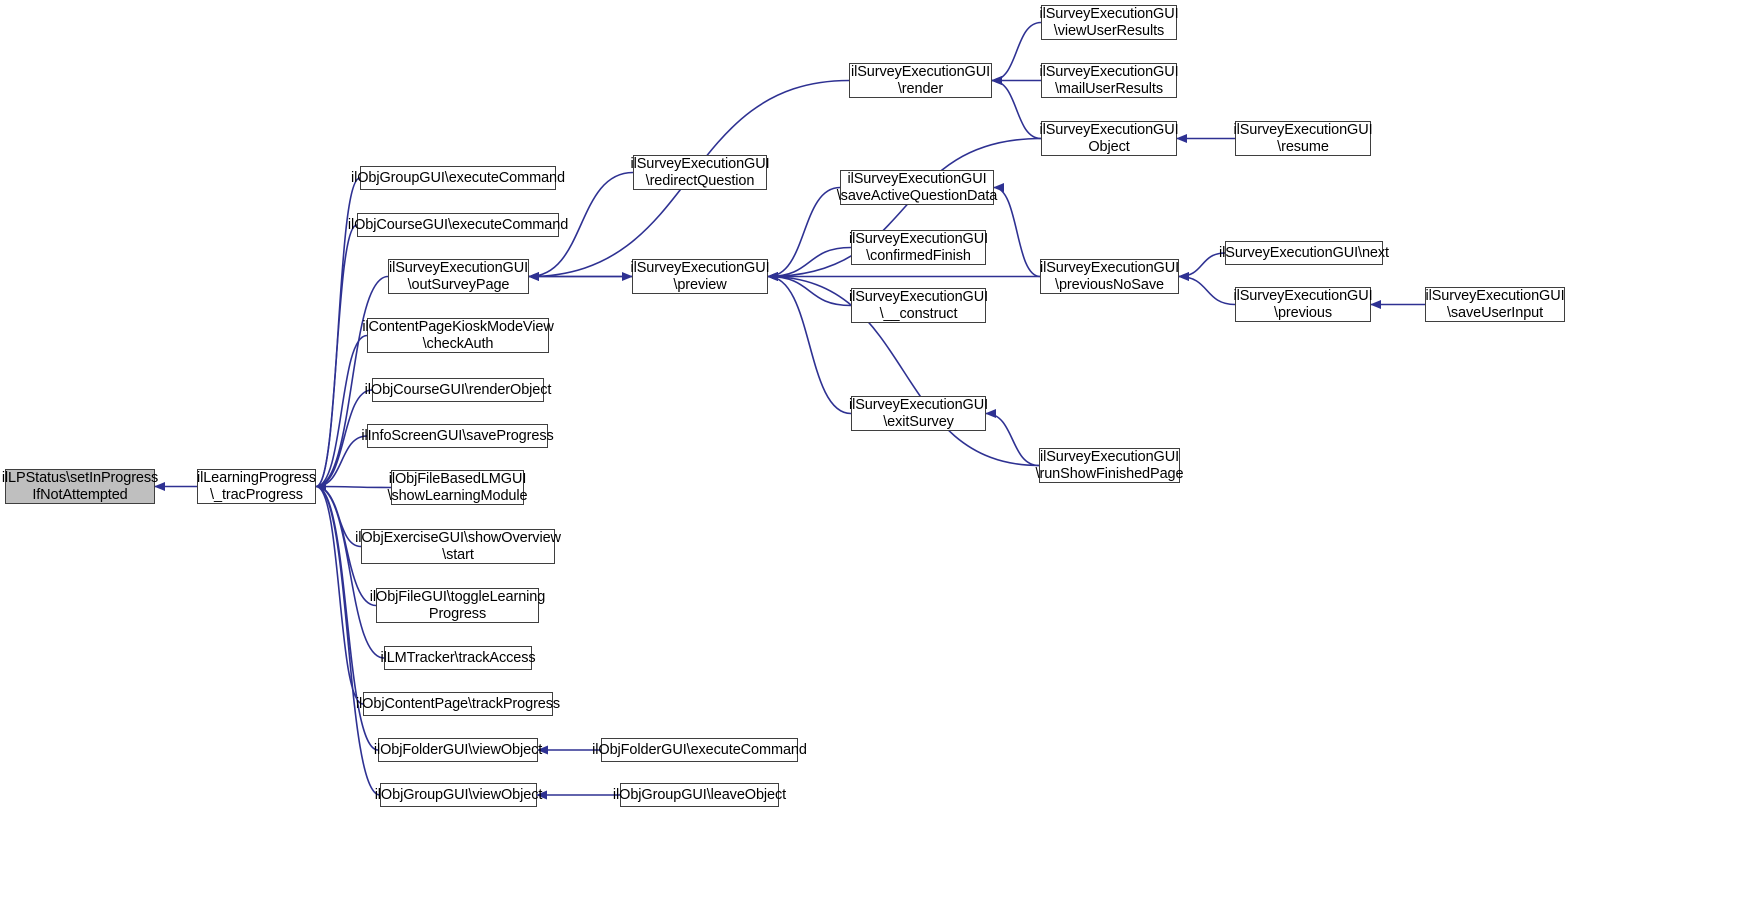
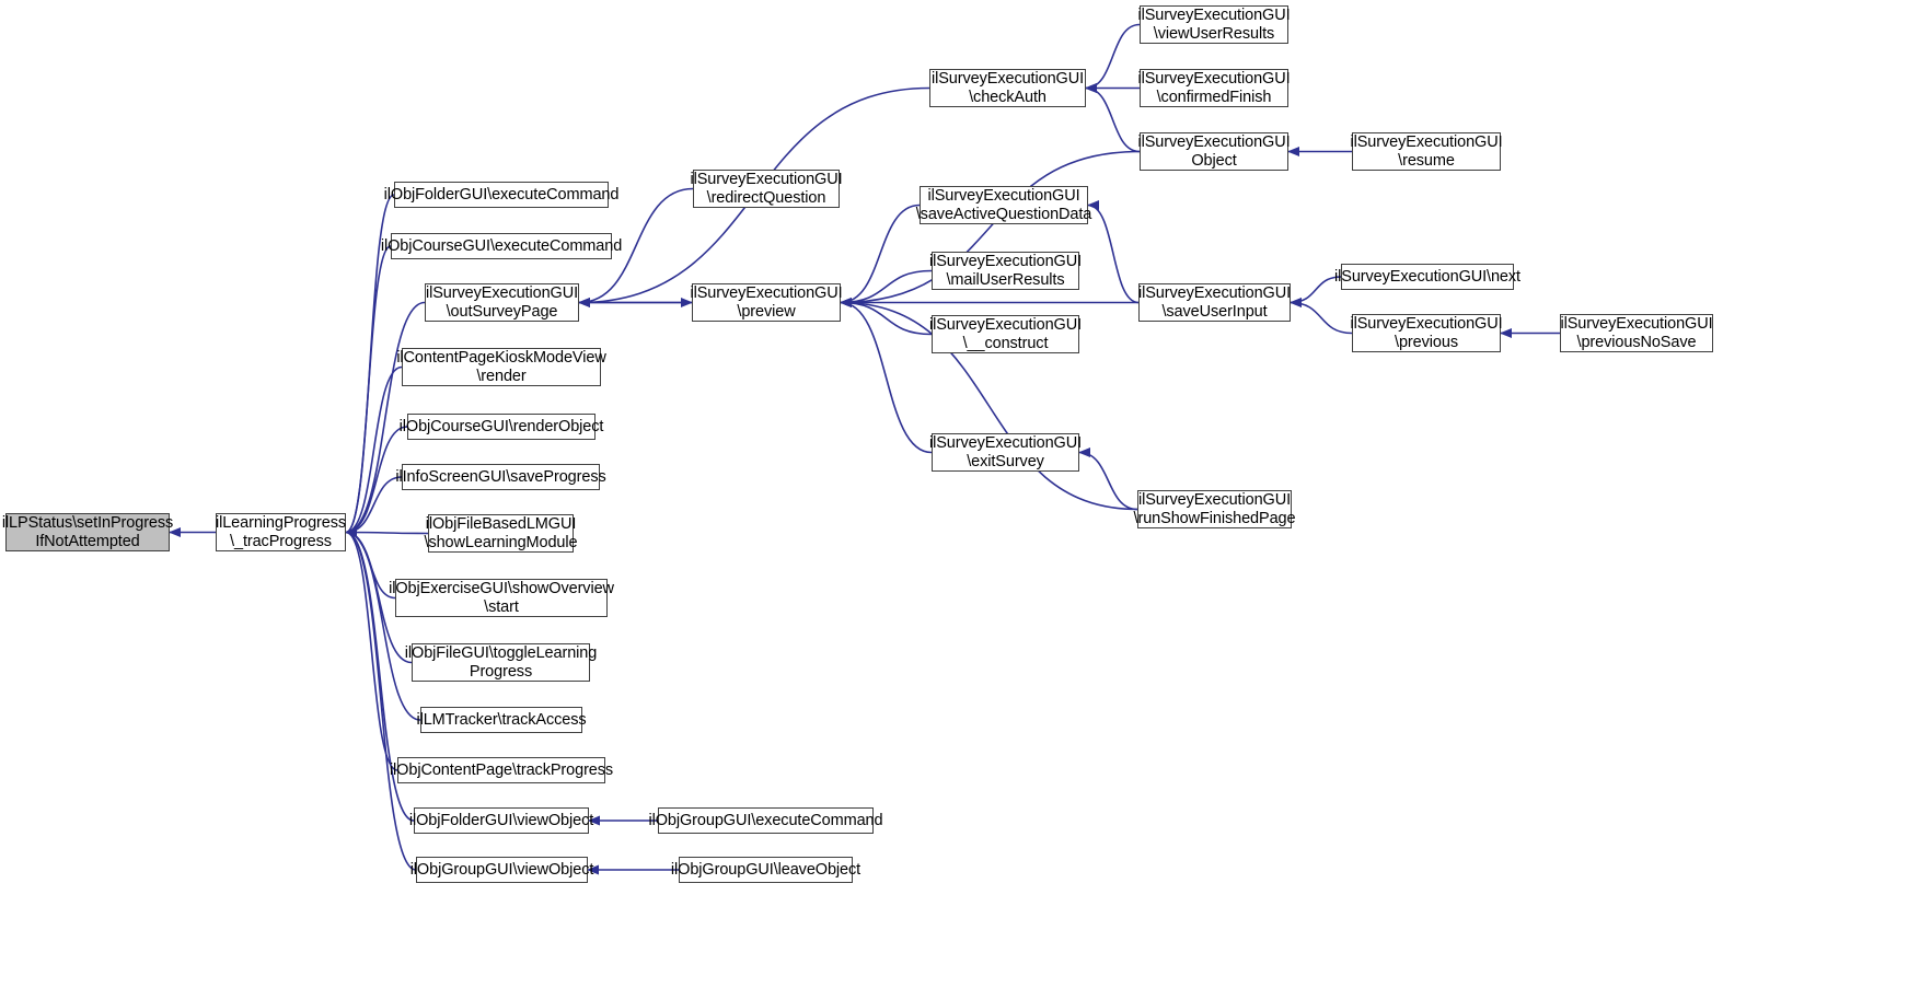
  ilLPStatus\setInProgress
  IfNotAttempted
  ilLearningProgress
  \_tracProgress
- ilObjGroupGUI\executeCommand
+ ilObjFolderGUI\executeCommand
  ilObjCourseGUI\executeCommand
  ilSurveyExecutionGUI
  \outSurveyPage
  ilContentPageKioskModeView
- \checkAuth
+ \render
  ilObjCourseGUI\renderObject
  ilInfoScreenGUI\saveProgress
  ilObjFileBasedLMGUI
  \showLearningModule
  ilObjExerciseGUI\showOverview
  \start
  ilObjFileGUI\toggleLearning
  Progress
  ilLMTracker\trackAccess
  ilObjContentPage\trackProgress
  ilObjFolderGUI\viewObject
  ilObjGroupGUI\viewObject
- ilObjFolderGUI\executeCommand
+ ilObjGroupGUI\executeCommand
  ilObjGroupGUI\leaveObject
  ilSurveyExecutionGUI
  \redirectQuestion
  ilSurveyExecutionGUI
  \preview
  ilSurveyExecutionGUI
- \render
+ \checkAuth
  ilSurveyExecutionGUI
  \saveActiveQuestionData
  ilSurveyExecutionGUI
- \confirmedFinish
+ \mailUserResults
  ilSurveyExecutionGUI
  \__construct
  ilSurveyExecutionGUI
  \exitSurvey
  ilSurveyExecutionGUI
  \viewUserResults
  ilSurveyExecutionGUI
- \mailUserResults
+ \confirmedFinish
  ilSurveyExecutionGUI
  Object
  ilSurveyExecutionGUI
- \previousNoSave
+ \saveUserInput
  ilSurveyExecutionGUI
  \runShowFinishedPage
  ilSurveyExecutionGUI
  \resume
  ilSurveyExecutionGUI\next
  ilSurveyExecutionGUI
  \previous
  ilSurveyExecutionGUI
- \saveUserInput
+ \previousNoSave
